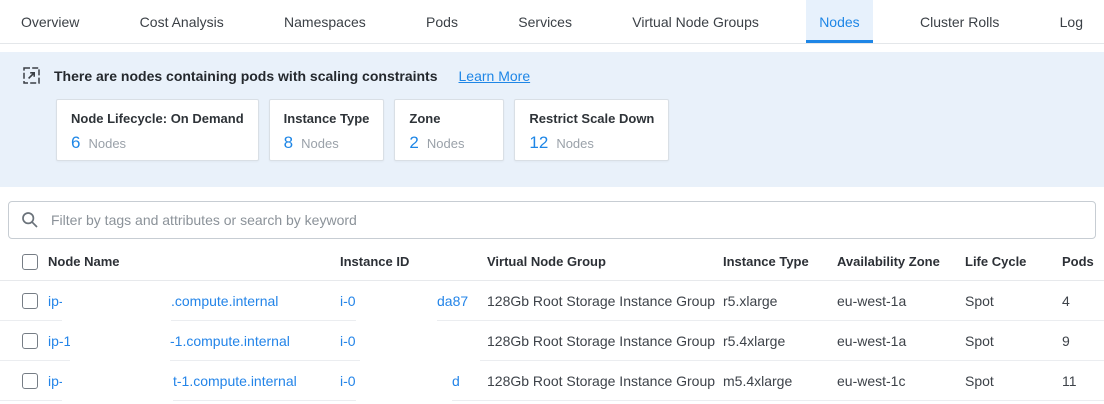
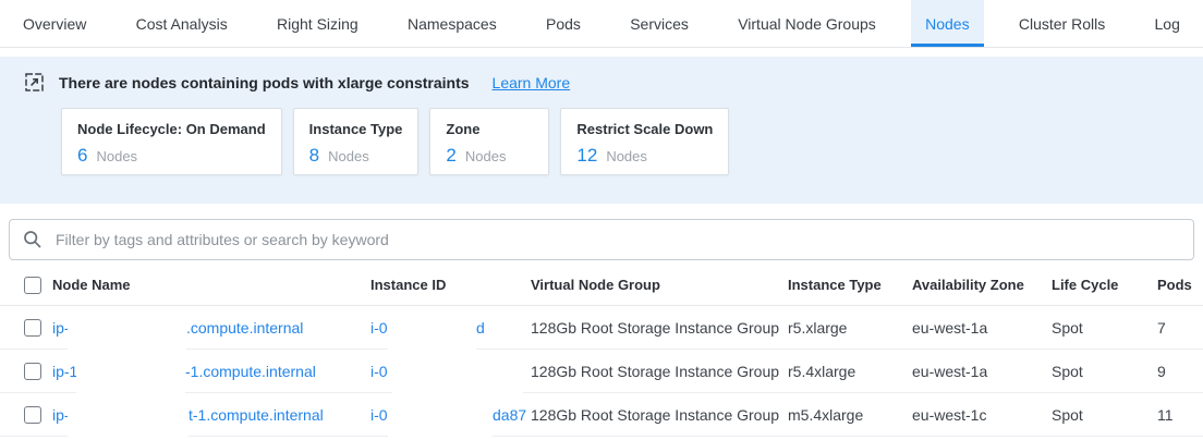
  Overview
  Cost Analysis
+ Right Sizing
  Namespaces
  Pods
  Services
  Virtual Node Groups
  Nodes
  Cluster Rolls
  Log
- There are nodes containing pods with scaling constraints
+ There are nodes containing pods with xlarge constraints
  Learn More
  Node Lifecycle: On Demand
  6
  Nodes
  Instance Type
  8
  Nodes
  Zone
  2
  Nodes
  Restrict Scale Down
  12
  Nodes
  Filter by tags and attributes or search by keyword
  Node Name
  Instance ID
  Virtual Node Group
  Instance Type
  Availability Zone
  Life Cycle
  Pods
  .compute.internal
  i-0
- da87
+ d
  128Gb Root Storage Instance Group
  r5.xlarge
  eu-west-1a
  Spot
- 4
+ 7
  ip-1
  -1.compute.internal
  i-0
  128Gb Root Storage Instance Group
  r5.4xlarge
  eu-west-1a
  Spot
  9
  t-1.compute.internal
  i-0
- d
+ da87
  128Gb Root Storage Instance Group
  m5.4xlarge
  eu-west-1c
  Spot
  11
